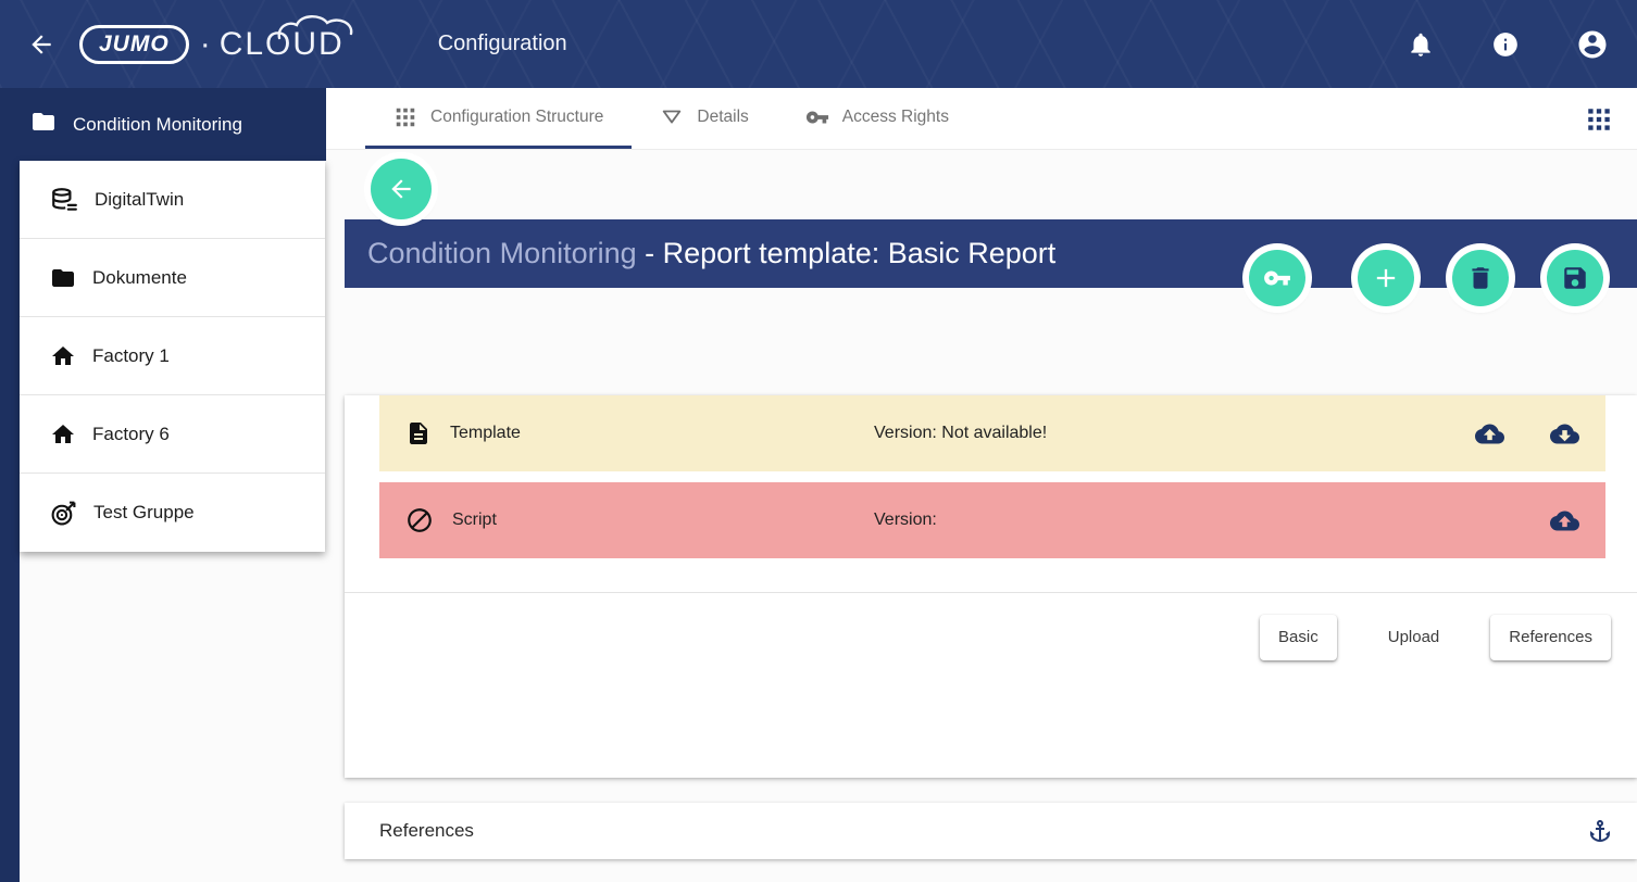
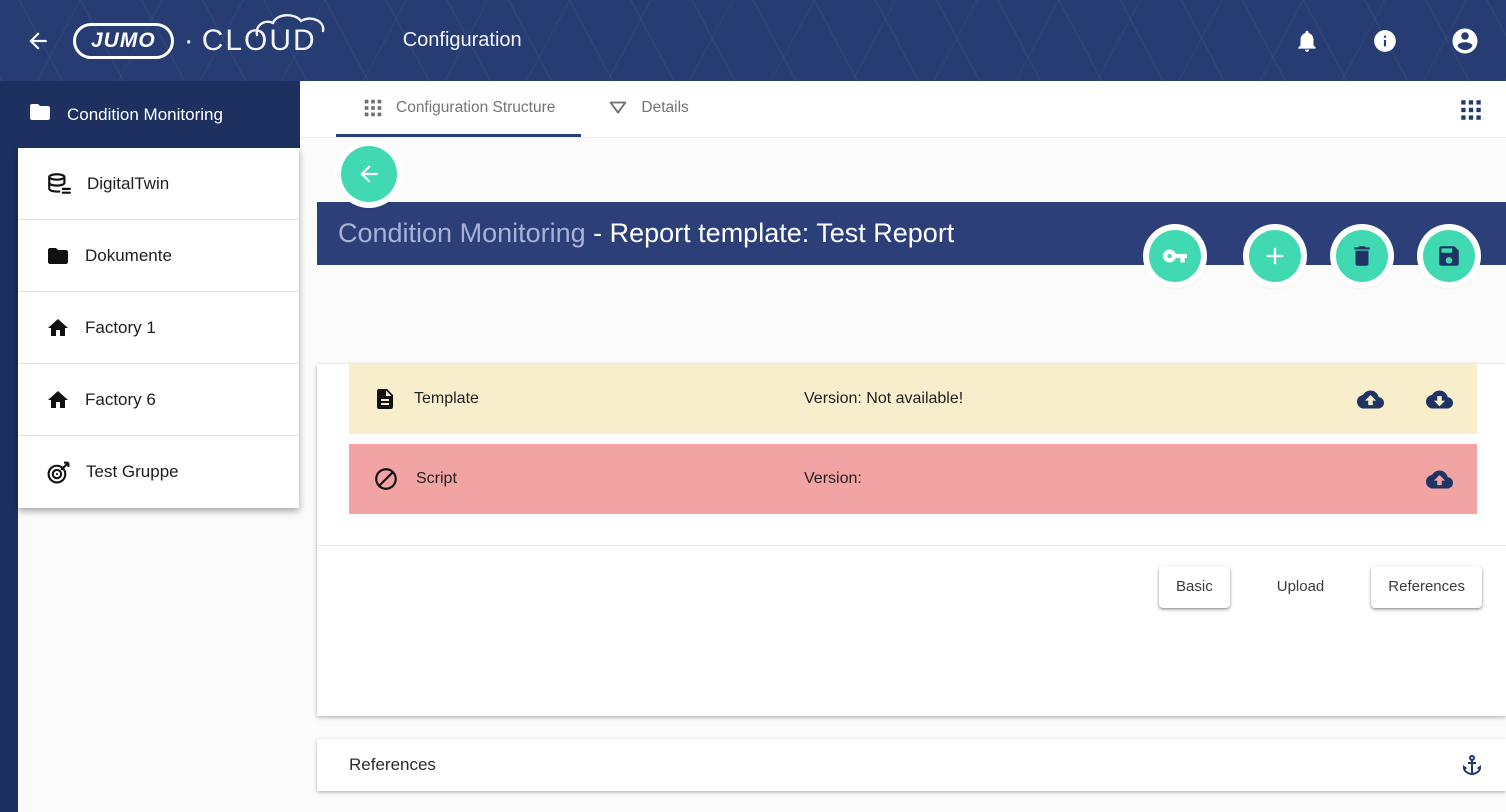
  JUMO
  ·
  CLOUD
  Configuration
  Condition Monitoring
  DigitalTwin
  Dokumente
  Factory 1
  Factory 6
  Test Gruppe
  Configuration Structure
  Details
- Access Rights
  Condition Monitoring
- - Report template: Basic Report
+ - Report template: Test Report
  Template
  Version: Not available!
  Script
  Version:
  Basic
  Upload
  References
  References
